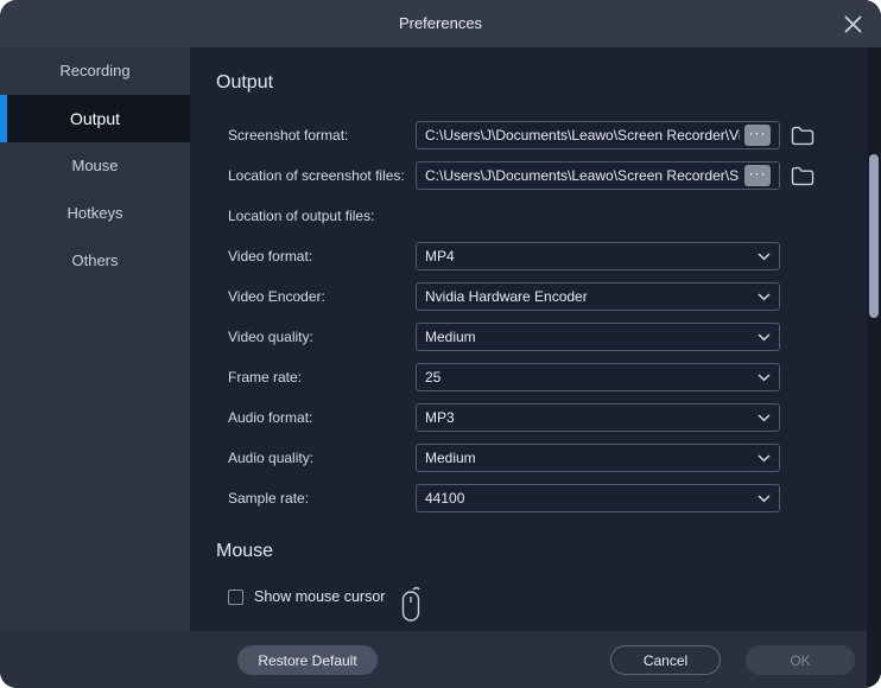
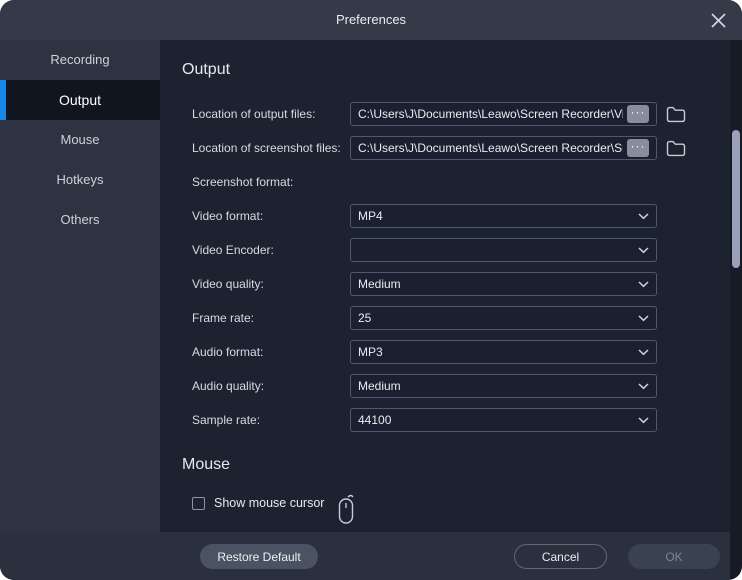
  Preferences
  Recording
  Output
  Mouse
  Hotkeys
  Others
  Output
- Screenshot format:
+ Location of output files:
  C:\Users\J\Documents\Leawo\Screen Recorder\V
  ···
  Location of screenshot files:
  C:\Users\J\Documents\Leawo\Screen Recorder\S
  ···
- Location of output files:
+ Screenshot format:
  Video format:
  MP4
  Video Encoder:
- Nvidia Hardware Encoder
  Video quality:
  Medium
  Frame rate:
  25
  Audio format:
  MP3
  Audio quality:
  Medium
  Sample rate:
  44100
  Mouse
  Show mouse cursor
  Restore Default
  Cancel
  OK
